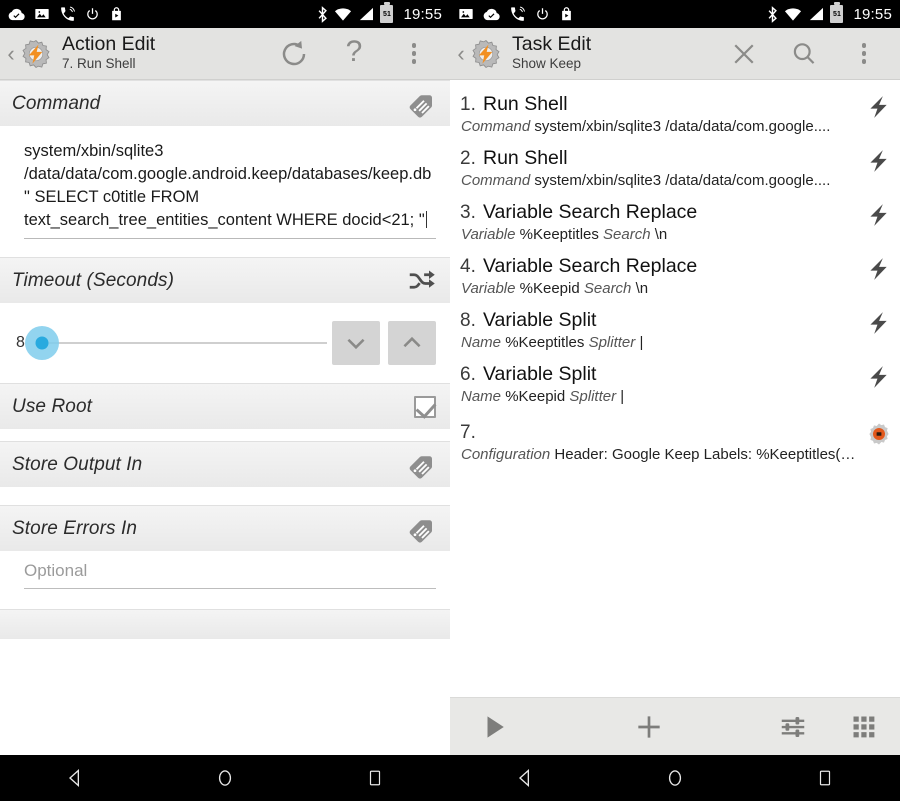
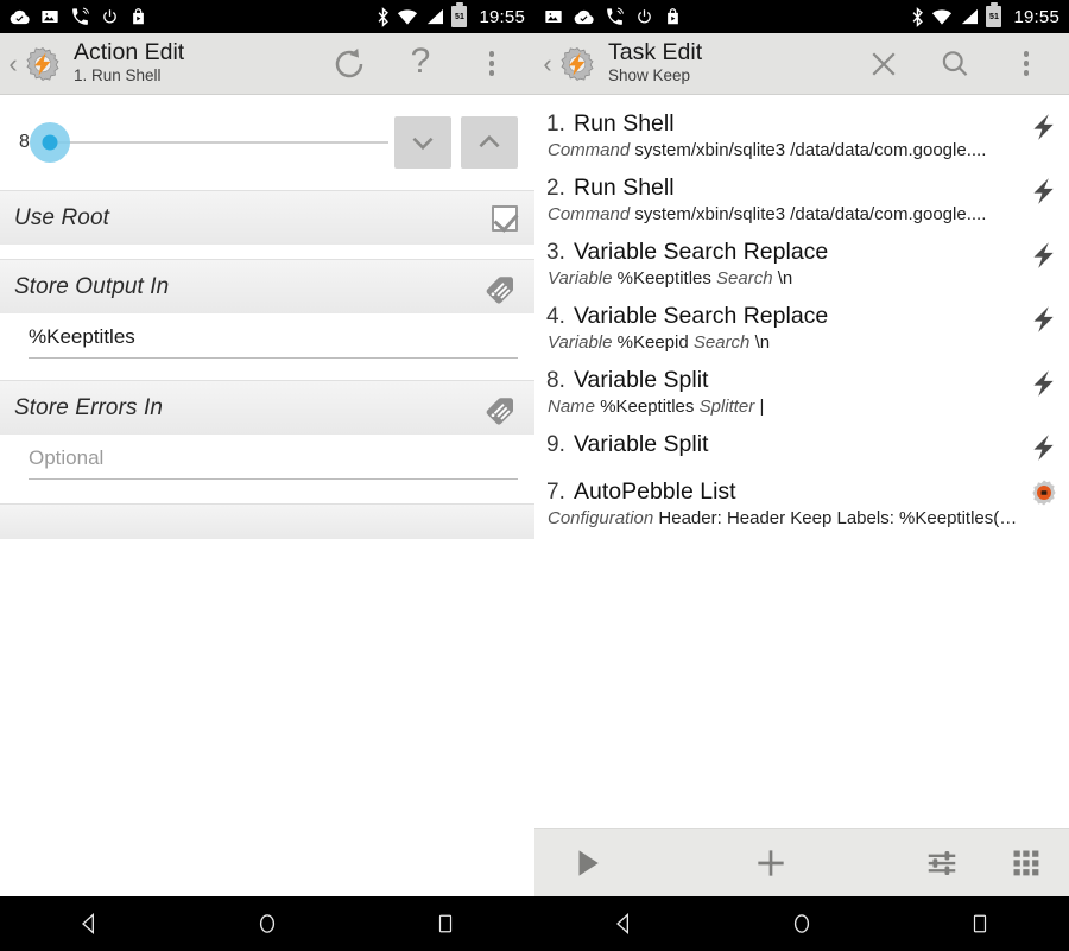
  19:55
  ‹
  Action Edit
- 7. Run Shell
+ 1. Run Shell
  ?
- Command
- system/xbin/sqlite3 /data/data/com.google.android.keep/databases/keep.db " SELECT c0title FROM text_search_tree_entities_content WHERE docid<21; "
- Timeout (Seconds)
  8
  Use Root
  Store Output In
+ %Keeptitles
  Store Errors In
  Optional
  19:55
  ‹
  Task Edit
  Show Keep
  1.
  Run Shell
  Command system/xbin/sqlite3 /data/data/com.google....
  2.
  Run Shell
  Command system/xbin/sqlite3 /data/data/com.google....
  3.
  Variable Search Replace
  Variable %Keeptitles Search \n
  4.
  Variable Search Replace
  Variable %Keepid Search \n
  8.
  Variable Split
  Name %Keeptitles Splitter |
- 6.
+ 9.
  Variable Split
- Name %Keepid Splitter |
  7.
+ AutoPebble List
- Configuration Header: Google Keep Labels: %Keeptitles(…
+ Configuration Header: Header Keep Labels: %Keeptitles(…
